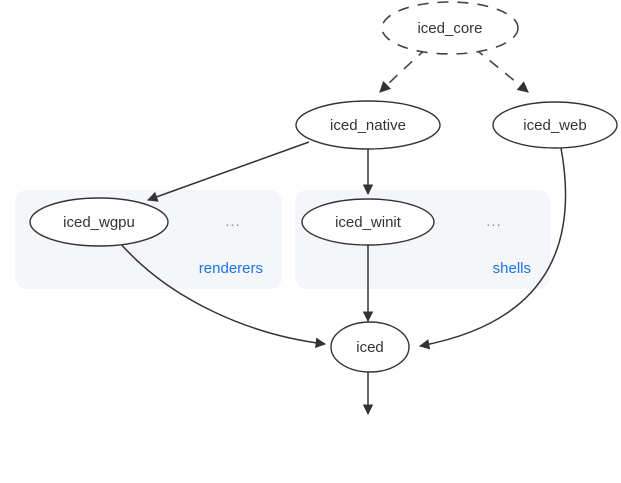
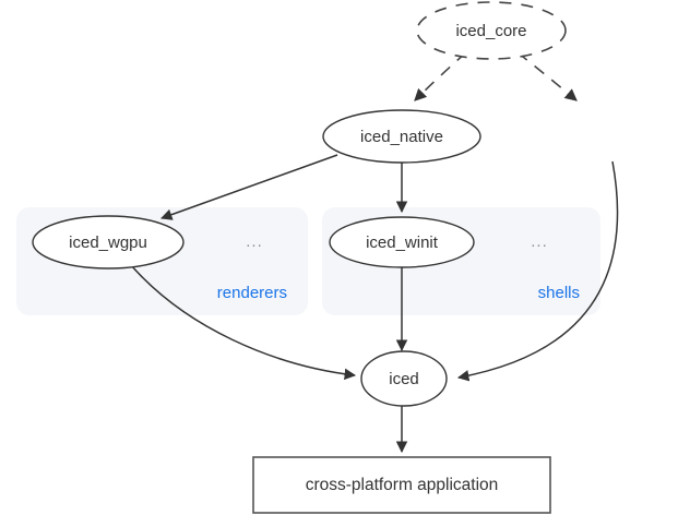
  renderers
  ...
  shells
  ...
  iced_core
  iced_native
- iced_web
  iced_wgpu
  iced_winit
  iced
+ cross-platform application
